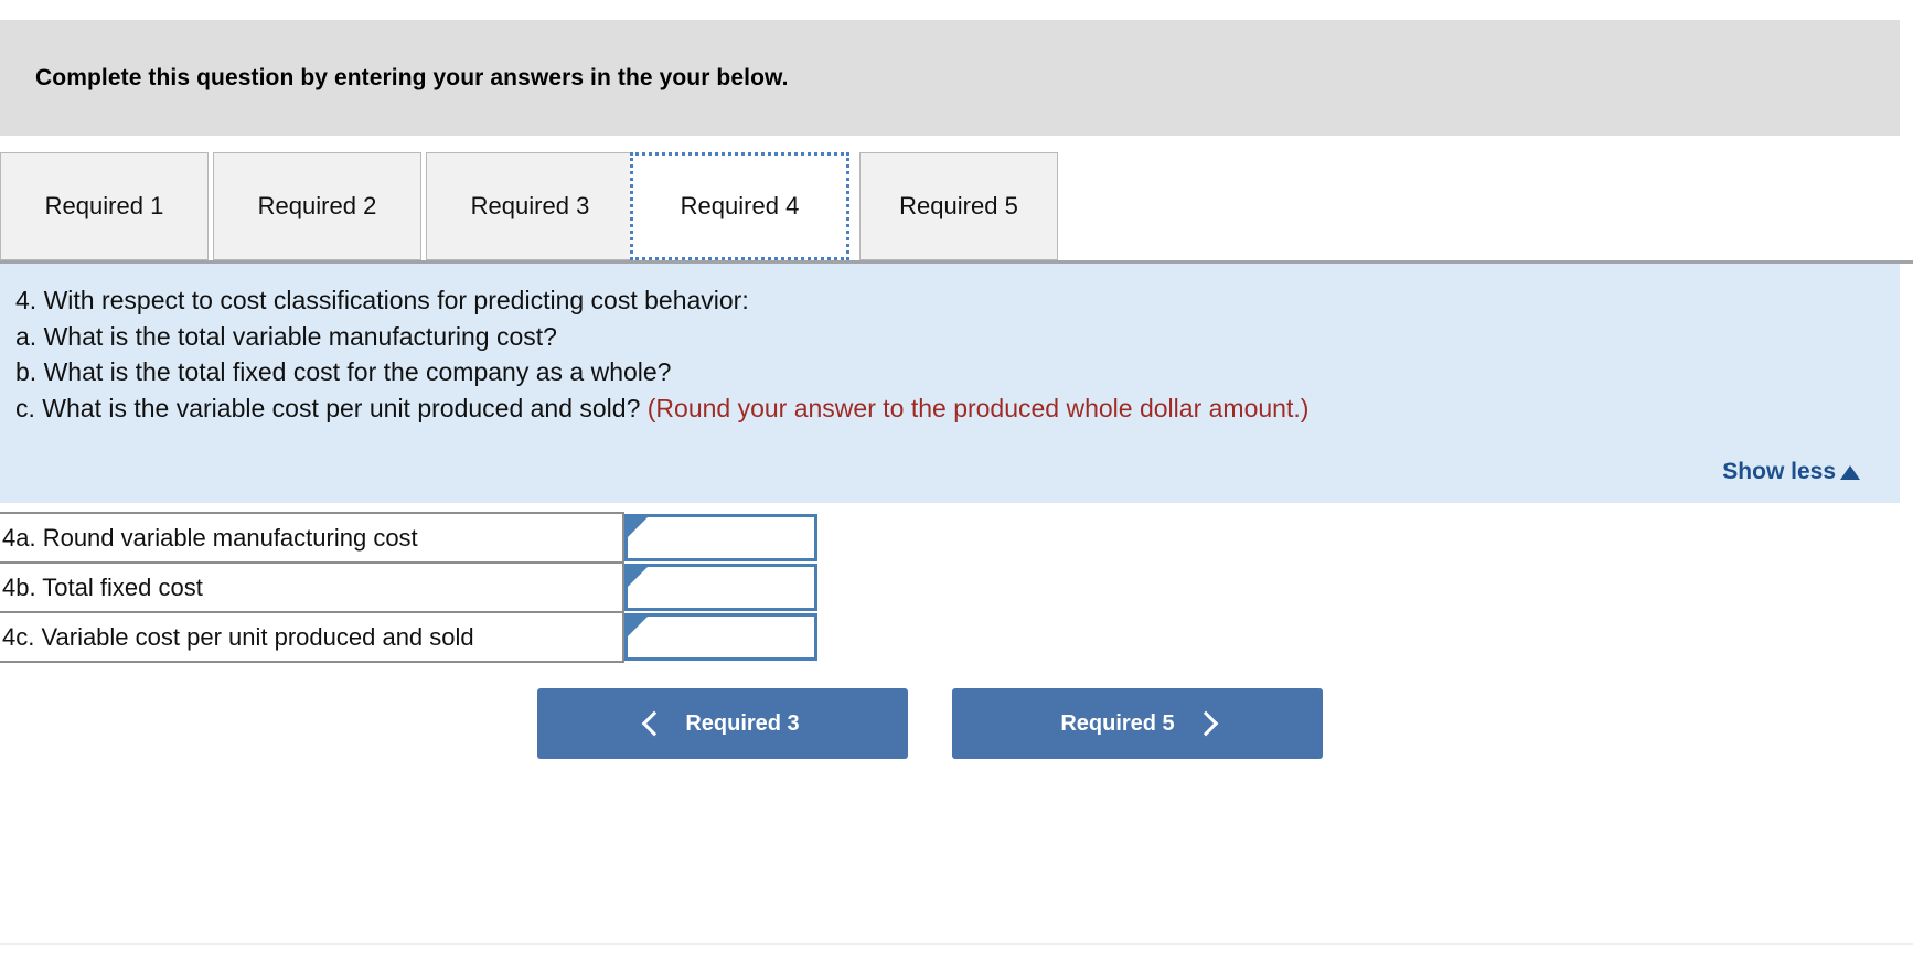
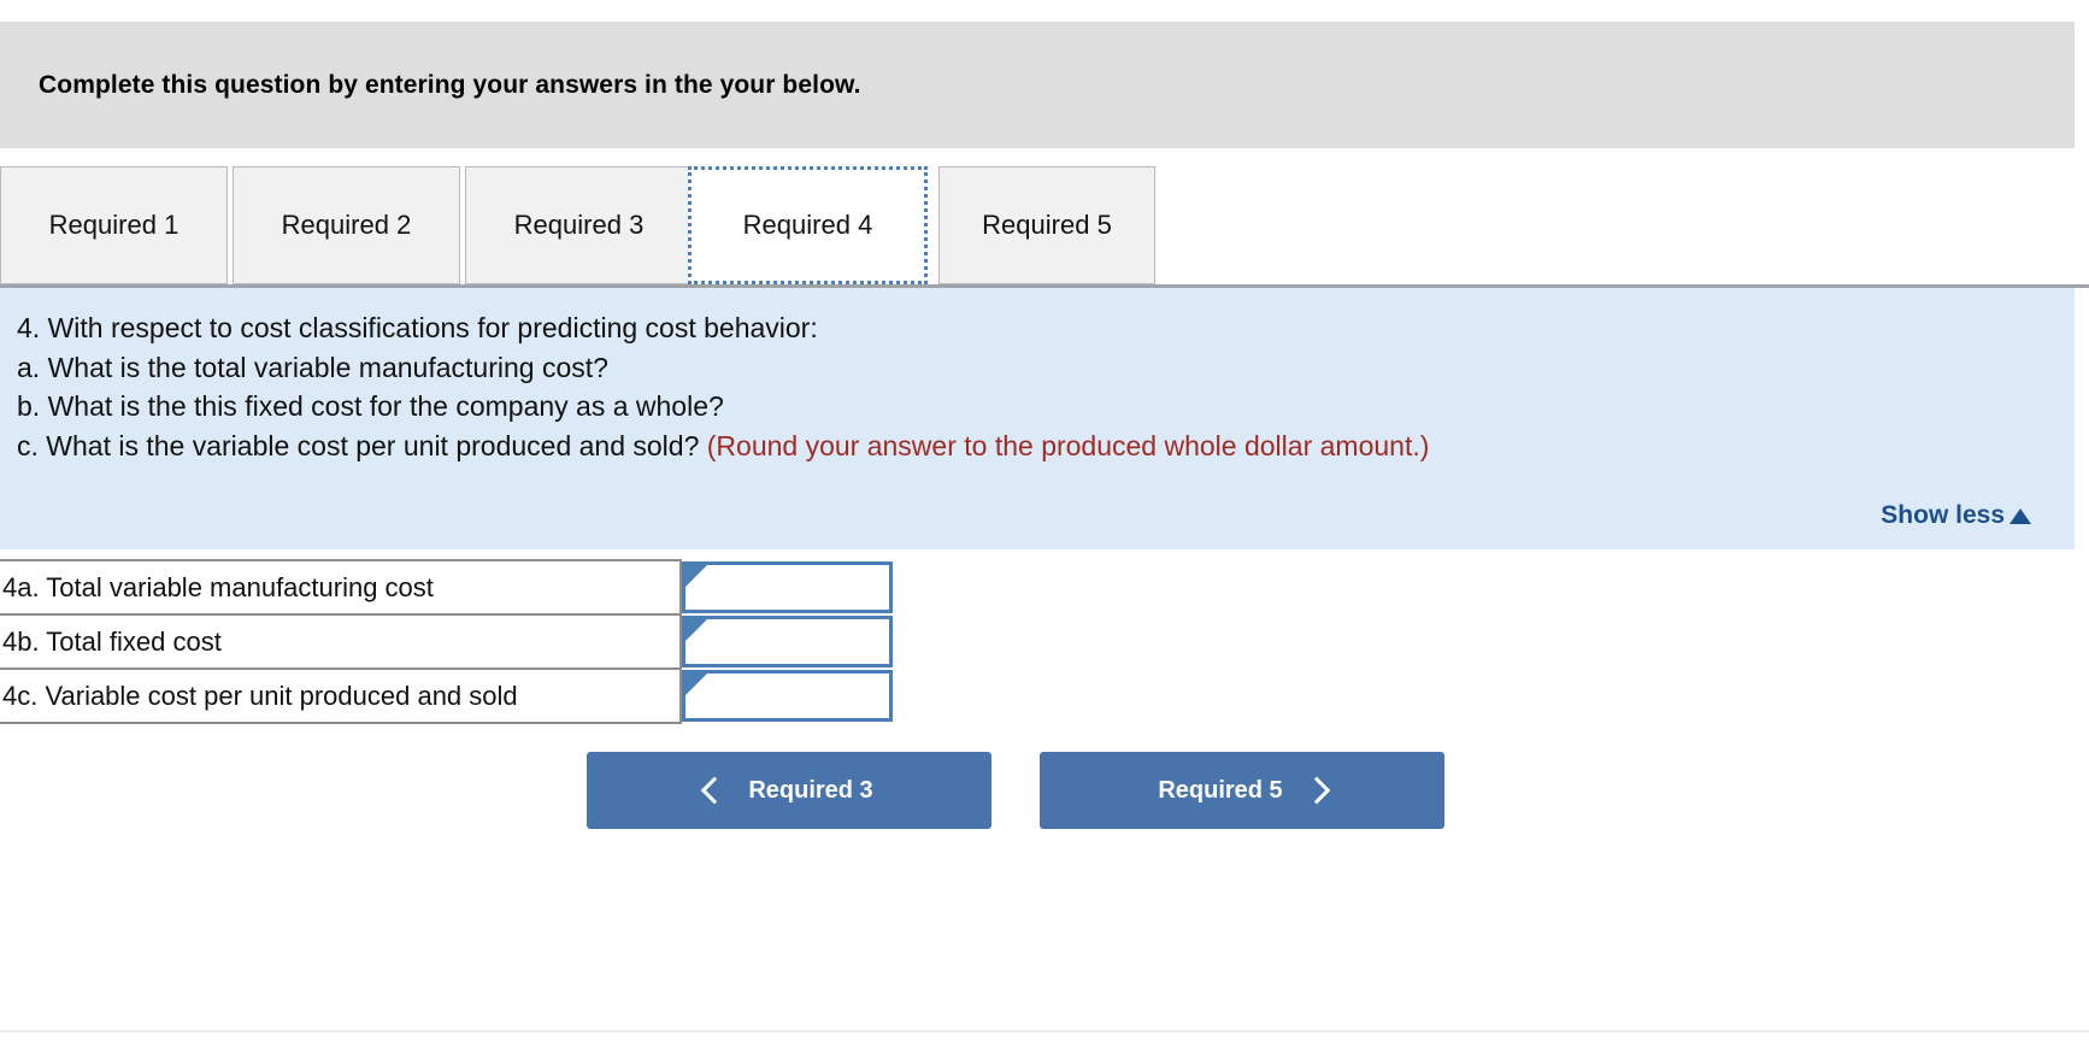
  Complete this question by entering your answers in the your below.
  Required 1
  Required 2
  Required 3
  Required 4
  Required 5
  4. With respect to cost classifications for predicting cost behavior:
  a. What is the total variable manufacturing cost?
- b. What is the total fixed cost for the company as a whole?
+ b. What is the this fixed cost for the company as a whole?
  c. What is the variable cost per unit produced and sold? (Round your answer to the produced whole dollar amount.)
  Show less
- 4a. Round variable manufacturing cost
+ 4a. Total variable manufacturing cost
  4b. Total fixed cost
  4c. Variable cost per unit produced and sold
  Required 3
  Required 5
